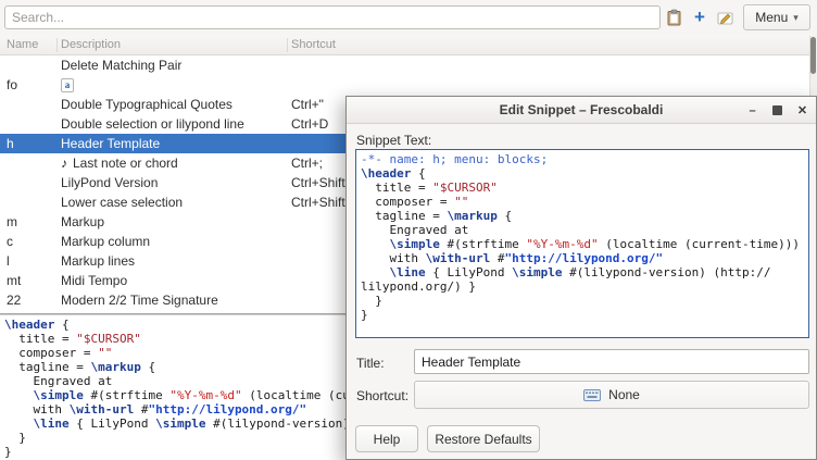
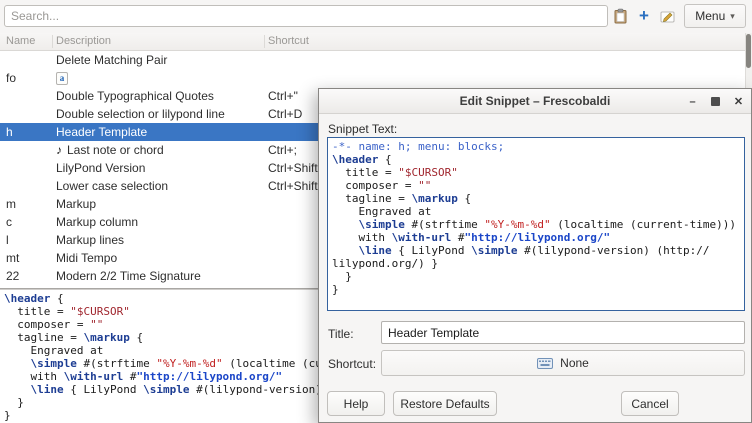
  Search...
  +
  Menu
  ▾
  Name
  Description
  Shortcut
  Delete Matching Pair
  fo
  a
  Double Typographical Quotes
  Ctrl+"
  Double selection or lilypond line
  Ctrl+D
  h
  Header Template
  ♪
  Last note or chord
  Ctrl+;
  LilyPond Version
  Ctrl+Shift
  Lower case selection
  Ctrl+Shift
  m
  Markup
  c
  Markup column
  l
  Markup lines
  mt
  Midi Tempo
  22
  Modern 2/2 Time Signature
  \header {
  title = "$CURSOR"
  composer = ""
  tagline = \markup {
  Engraved at
  \simple #(strftime "%Y-%m-%d" (localtime (c
  with \with-url #"http://lilypond.org/"
  \line { LilyPond \simple #(lilypond-version
  }
  }
  Edit Snippet – Frescobaldi
  –
  ✕
  Snippet Text:
  -*- name: h; menu: blocks;
  \header {
  title = "$CURSOR"
  composer = ""
  tagline = \markup {
  Engraved at
  \simple #(strftime "%Y-%m-%d" (localtime (current-time)))
  with \with-url #"http://lilypond.org/"
  \line { LilyPond \simple #(lilypond-version) (http://
  lilypond.org/) }
  }
  }
  Title:
  Header Template
  Shortcut:
  None
  Help
  Restore Defaults
+ Cancel
